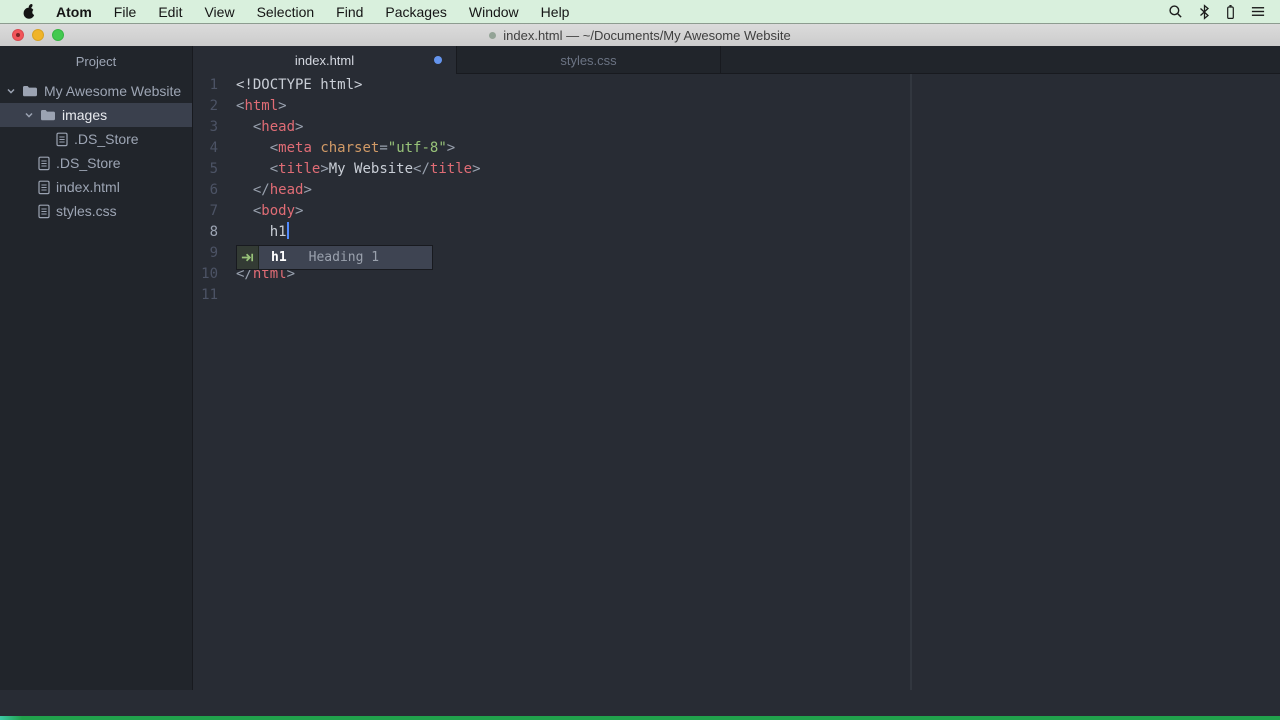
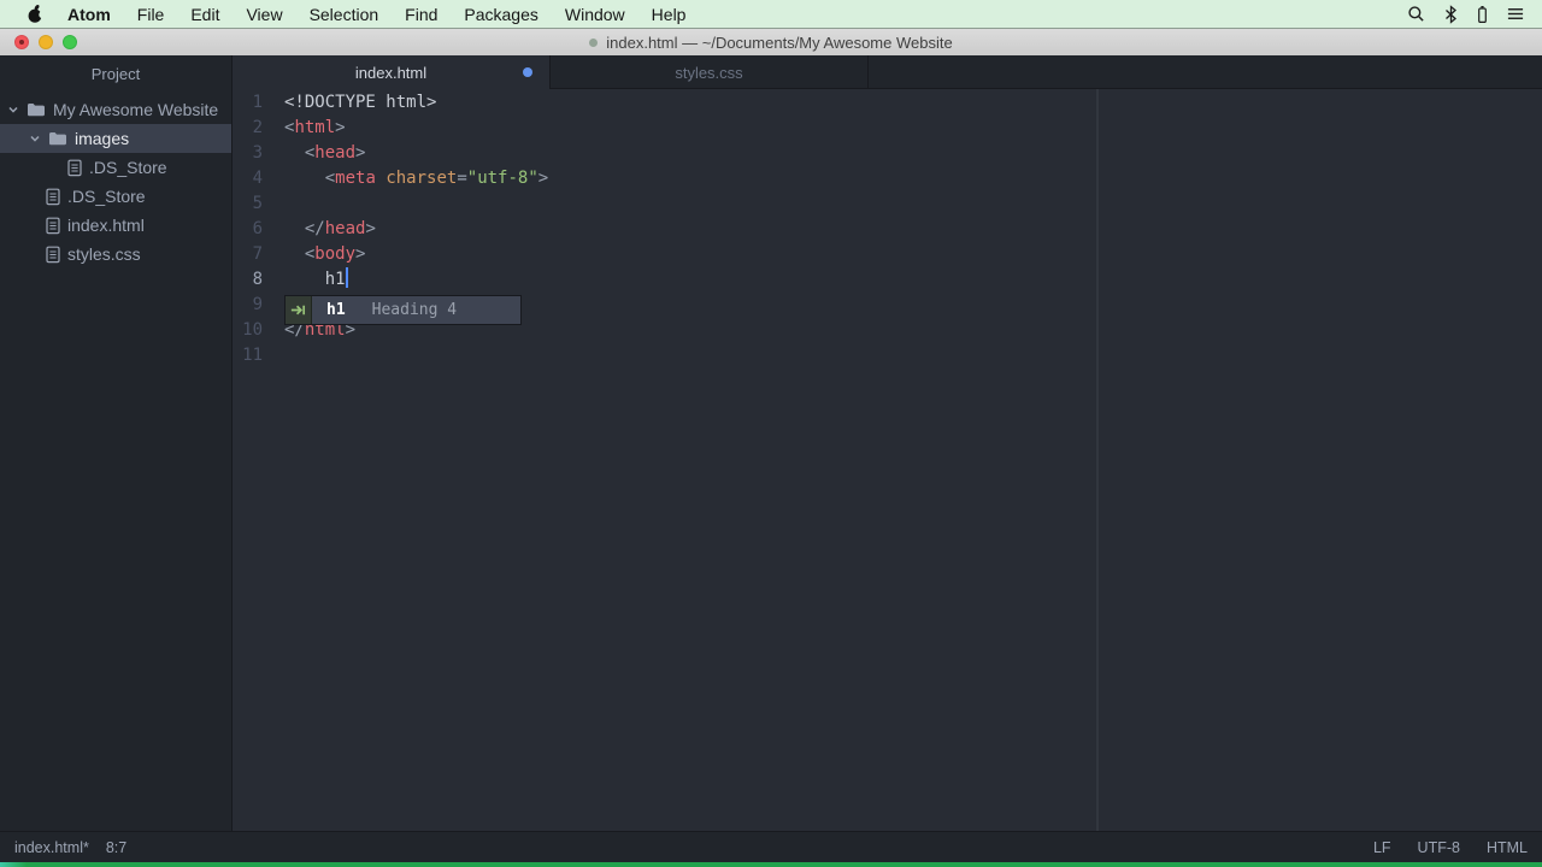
  Atom
  File
  Edit
  View
  Selection
  Find
  Packages
  Window
  Help
  index.html — ~/Documents/My Awesome Website
  Project
  My Awesome Website
  images
  .DS_Store
  .DS_Store
  index.html
  styles.css
  index.html
  styles.css
  1
  <!DOCTYPE html>
  2
  <html>
  3
  <head>
  4
  <meta charset="utf-8">
  5
- <title>My Website</title>
  6
  </head>
  7
  <body>
  8
  h1
  9
  10
  </html>
  11
  h1
- Heading 1
+ Heading 4
+ index.html*
+ 8:7
+ LF
+ UTF-8
+ HTML
